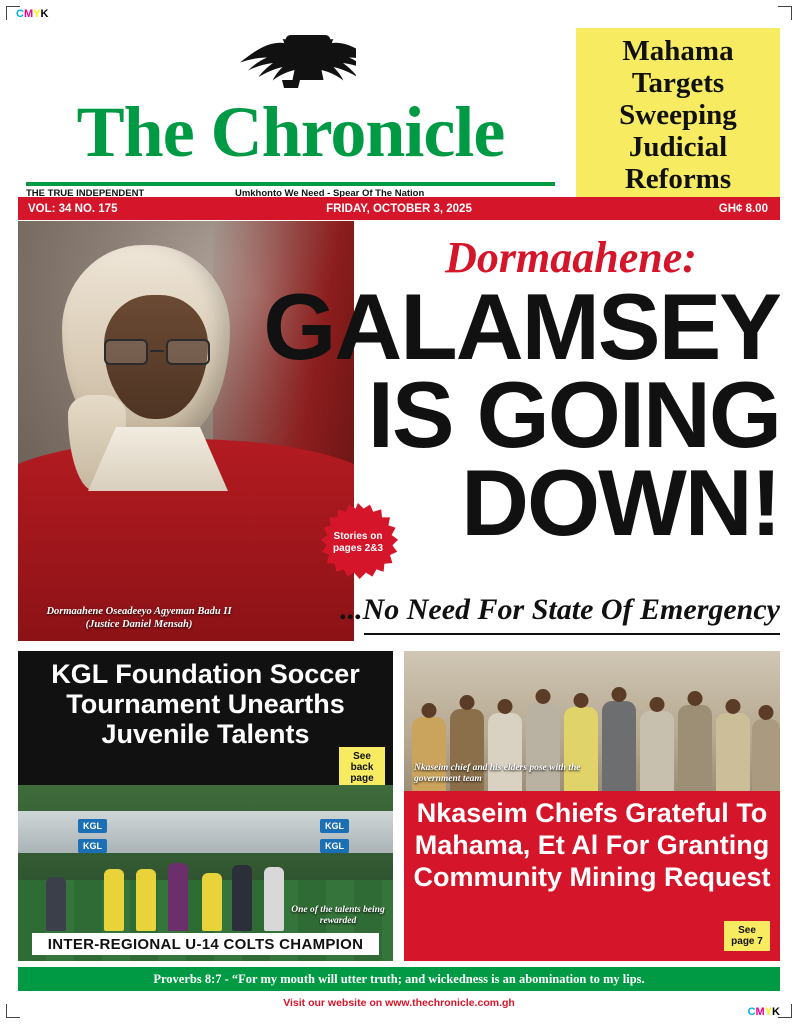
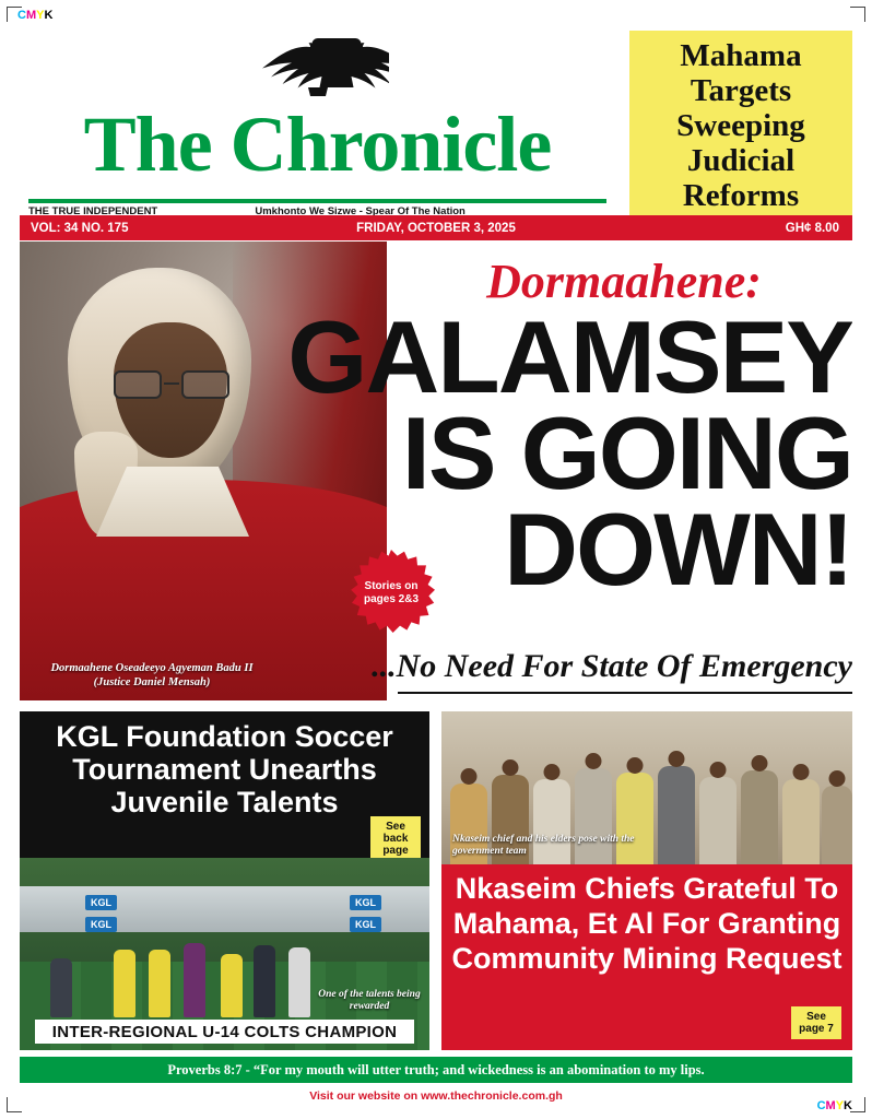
  CMYK
  CMYK
  The Chronicle
  THE TRUE INDEPENDENT
- Umkhonto We Need - Spear Of The Nation
+ Umkhonto We Sizwe - Spear Of The Nation
  Mahama Targets Sweeping Judicial Reforms
  VOL: 34 NO. 175
  FRIDAY, OCTOBER 3, 2025
  GH¢ 8.00
  Dormaahene Oseadeeyo Agyeman Badu II (Justice Daniel Mensah)
  Dormaahene:
  GALAMSEY
  IS GOING
  DOWN!
  Stories on pages 2&3
  ...No Need For State Of Emergency
  KGL Foundation Soccer Tournament Unearths Juvenile Talents
  See back page
  KGL
  KGL
  KGL
  KGL
  One of the talents being rewarded
  INTER-REGIONAL U-14 COLTS CHAMPION
  Nkaseim chief and his elders pose with the government team
  Nkaseim Chiefs Grateful To Mahama, Et Al For Granting Community Mining Request
  See page 7
  Proverbs 8:7 - “For my mouth will utter truth; and wickedness is an abomination to my lips.
  Visit our website on www.thechronicle.com.gh
